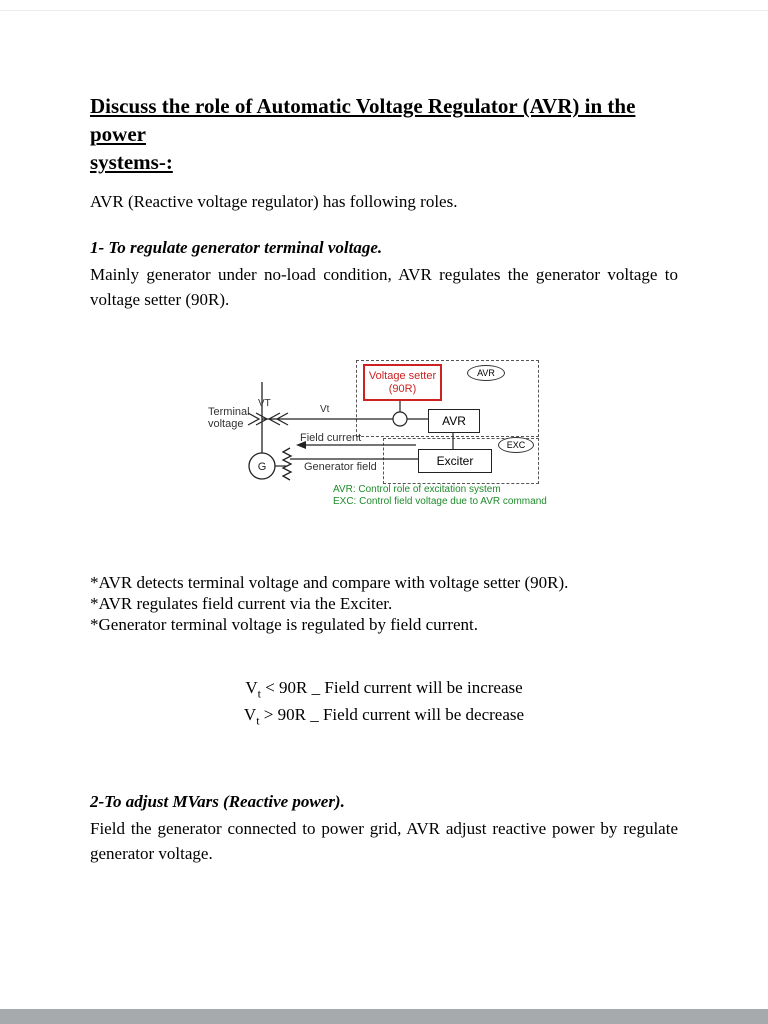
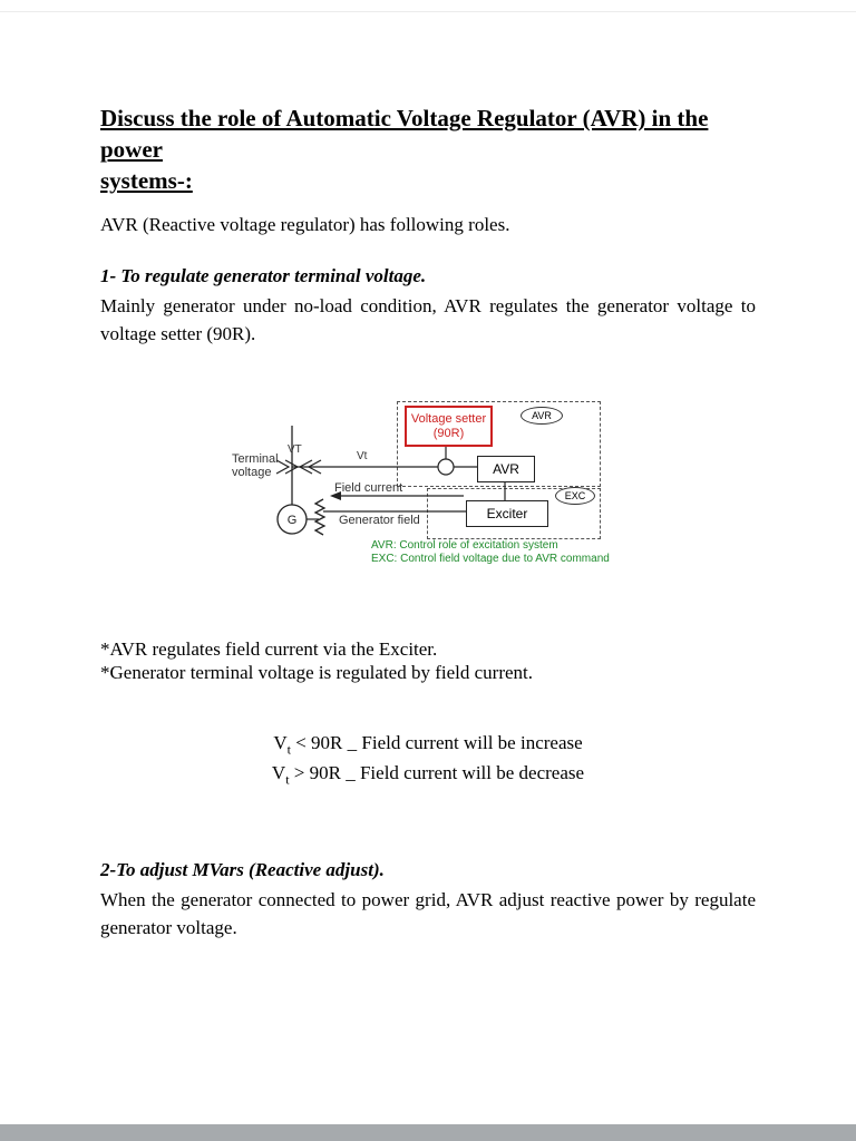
  Discuss the role of Automatic Voltage Regulator (AVR) in the power
  systems-:
  AVR (Reactive voltage regulator) has following roles.
  1- To regulate generator terminal voltage.
  Mainly generator under no-load condition, AVR regulates the generator voltage to voltage setter (90R).
  G
  Voltage setter
  (90R)
  AVR
  Exciter
  AVR
  EXC
  Terminal
  voltage
  VT
  Vt
  Field current
  Generator field
  AVR: Control role of excitation system
  EXC: Control field voltage due to AVR command
- *AVR detects terminal voltage and compare with voltage setter (90R).
  *AVR regulates field current via the Exciter.
  *Generator terminal voltage is regulated by field current.
  Vt < 90R _ Field current will be increase
  Vt > 90R _ Field current will be decrease
- 2-To adjust MVars (Reactive power).
+ 2-To adjust MVars (Reactive adjust).
- Field the generator connected to power grid, AVR adjust reactive power by regulate generator voltage.
+ When the generator connected to power grid, AVR adjust reactive power by regulate generator voltage.
